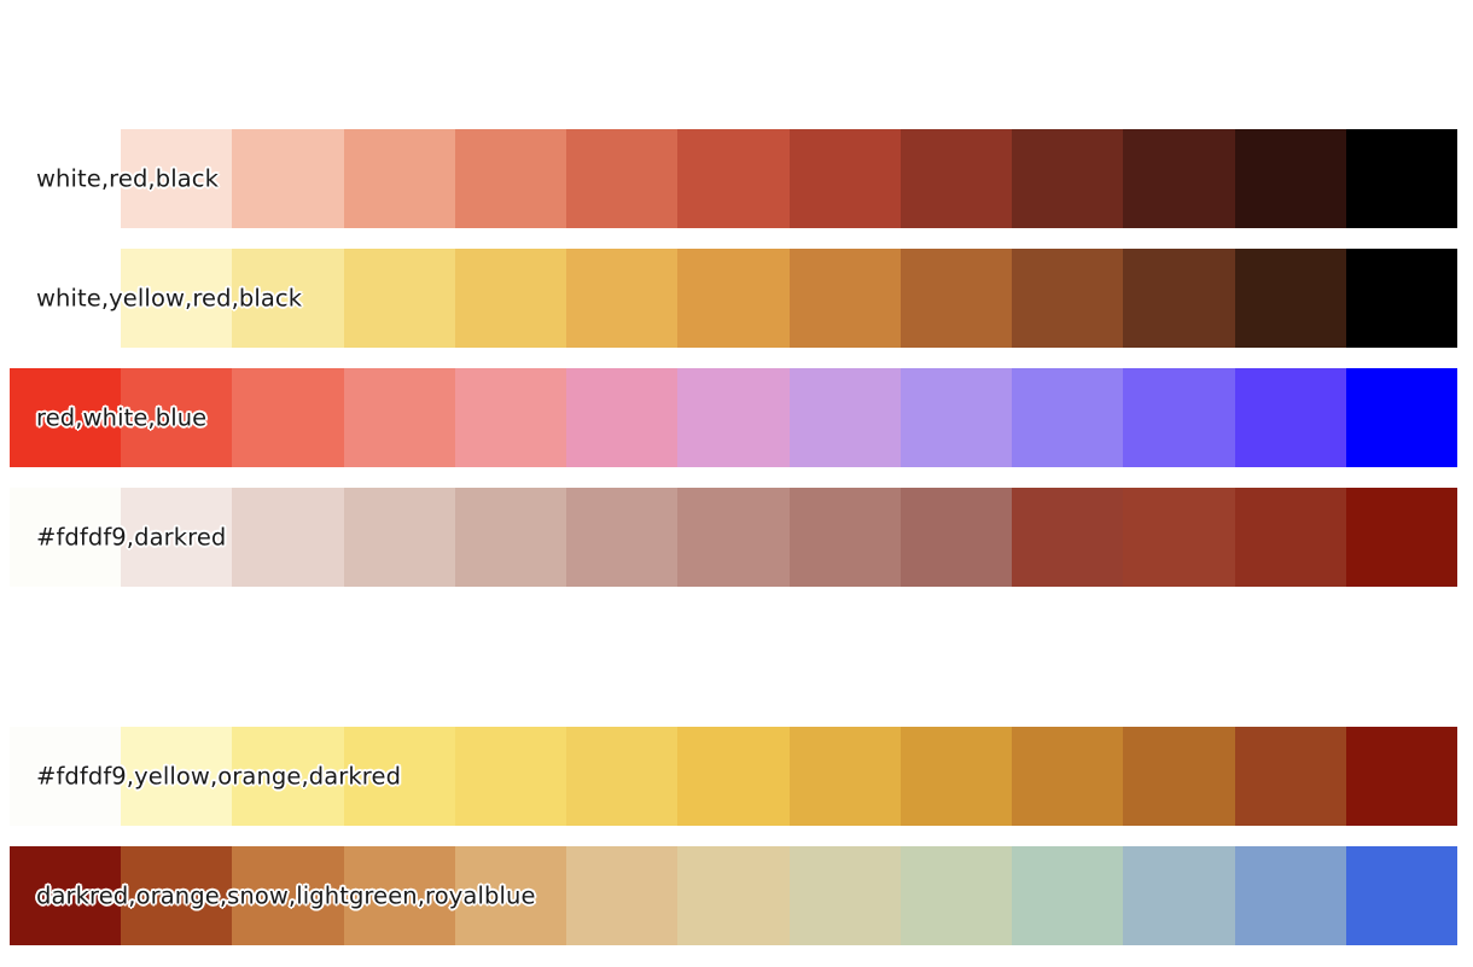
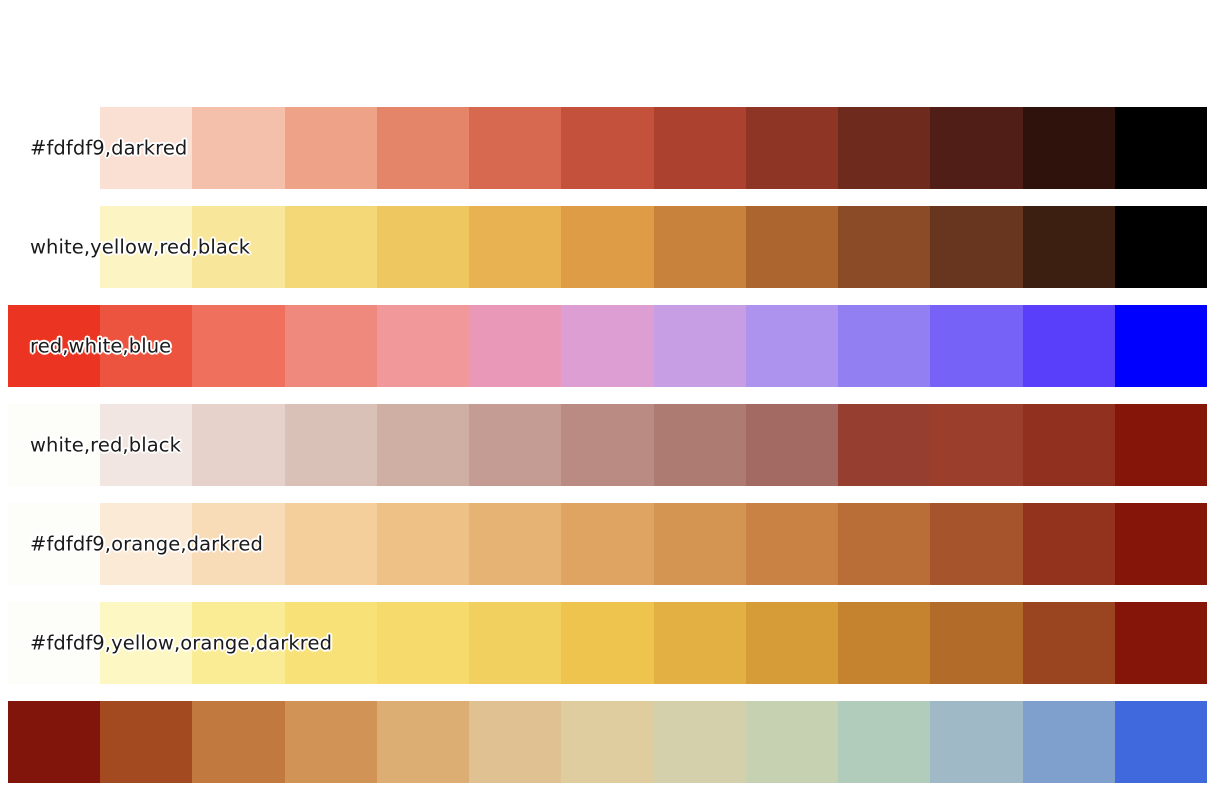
- white,red,black
+ #fdfdf9,darkred
  white,yellow,red,black
  red,white,blue
- #fdfdf9,darkred
+ white,red,black
+ #fdfdf9,orange,darkred
  #fdfdf9,yellow,orange,darkred
- darkred,orange,snow,lightgreen,royalblue
